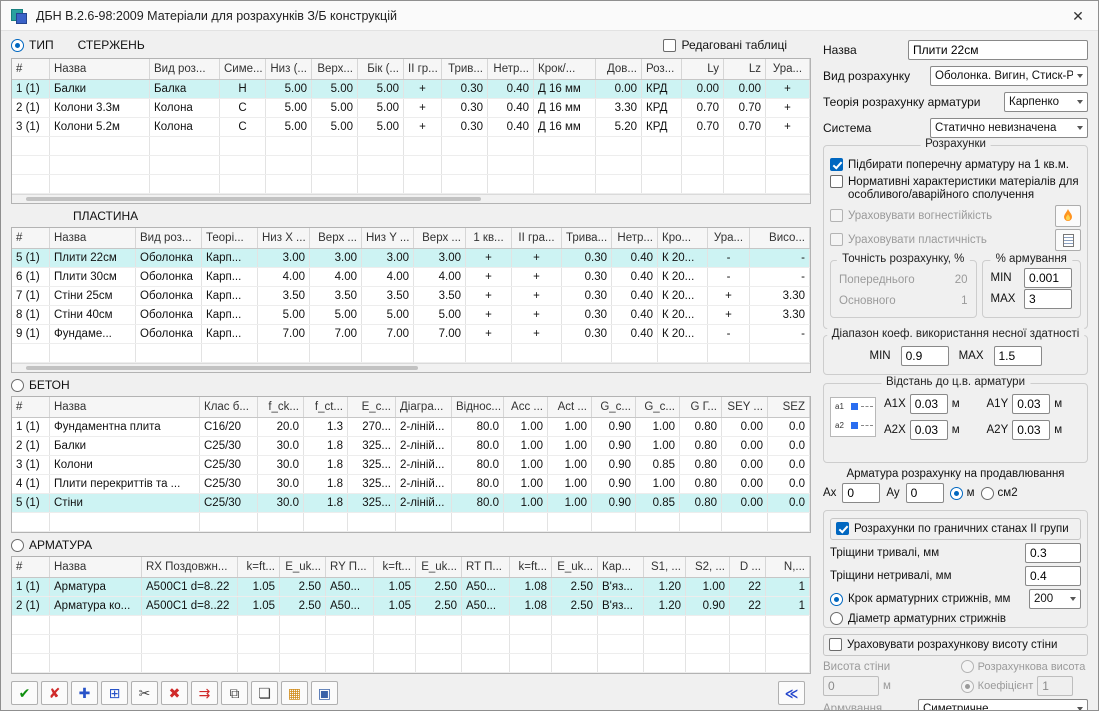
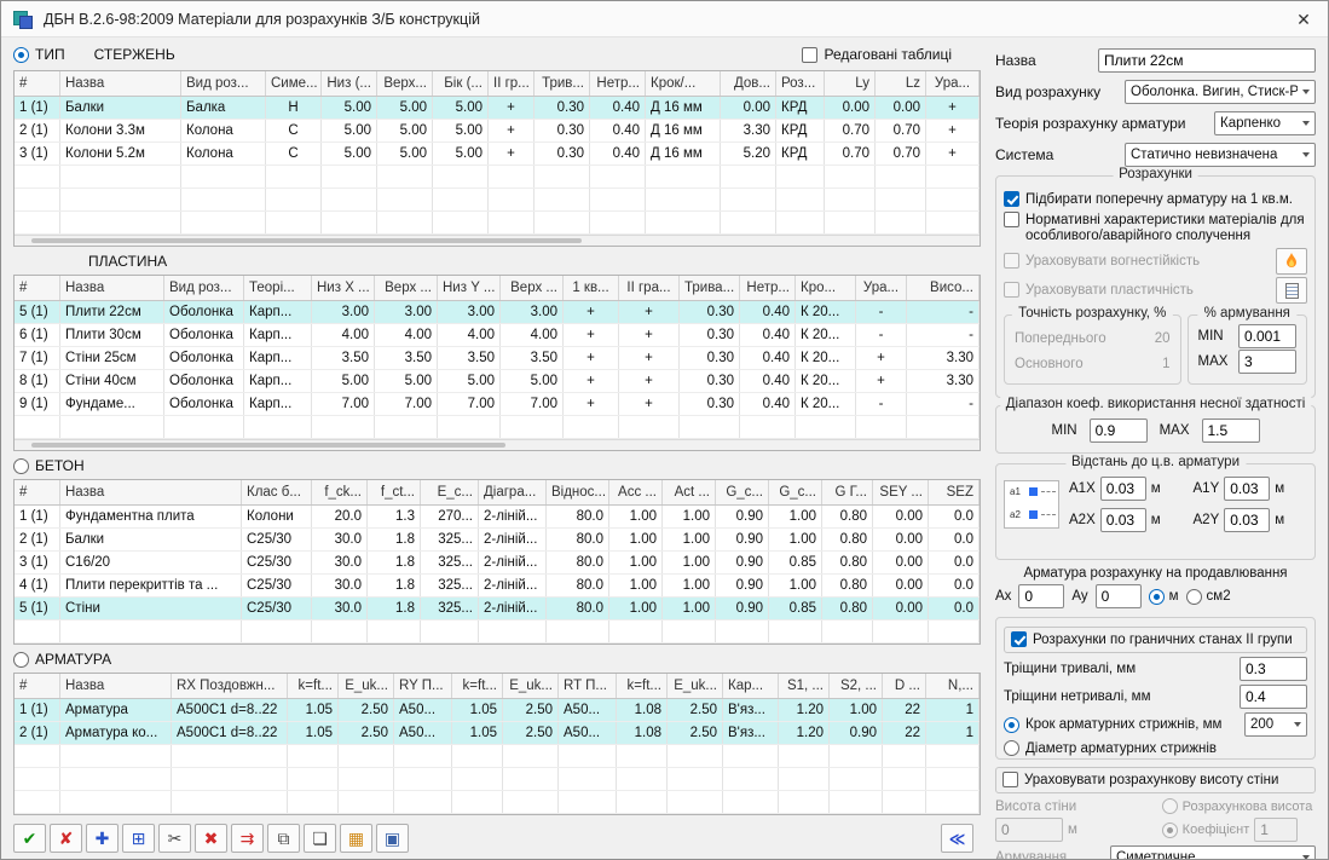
  ДБН В.2.6-98:2009 Матеріали для розрахунків З/Б конструкцій
  ✕
  ТИП
  СТЕРЖЕНЬ
  Редаговані таблиці
  #
  Назва
  Вид роз...
  Симе...
  Низ (...
  Верх...
  Бік (...
  II гр...
  Трив...
  Нетр...
  Крок/...
  Дов...
  Роз...
  Ly
  Lz
  Ура...
  1 (1)
  Балки
  Балка
  Н
  5.00
  5.00
  5.00
  +
  0.30
  0.40
  Д 16 мм
  0.00
  КРД
  0.00
  0.00
  +
  2 (1)
  Колони 3.3м
  Колона
  С
  5.00
  5.00
  5.00
  +
  0.30
  0.40
  Д 16 мм
  3.30
  КРД
  0.70
  0.70
  +
  3 (1)
  Колони 5.2м
  Колона
  С
  5.00
  5.00
  5.00
  +
  0.30
  0.40
  Д 16 мм
  5.20
  КРД
  0.70
  0.70
  +
  ПЛАСТИНА
  #
  Назва
  Вид роз...
  Теорі...
  Низ X ...
  Верх ...
  Низ Y ...
  Верх ...
  1 кв...
  II гра...
  Трива...
  Нетр...
  Кро...
  Ура...
  Висо...
  5 (1)
  Плити 22см
  Оболонка
  Карп...
  3.00
  3.00
  3.00
  3.00
  +
  +
  0.30
  0.40
  К 20...
  -
  -
  6 (1)
  Плити 30см
  Оболонка
  Карп...
  4.00
  4.00
  4.00
  4.00
  +
  +
  0.30
  0.40
  К 20...
  -
  -
  7 (1)
  Стіни 25см
  Оболонка
  Карп...
  3.50
  3.50
  3.50
  3.50
  +
  +
  0.30
  0.40
  К 20...
  +
  3.30
  8 (1)
  Стіни 40см
  Оболонка
  Карп...
  5.00
  5.00
  5.00
  5.00
  +
  +
  0.30
  0.40
  К 20...
  +
  3.30
  9 (1)
  Фундаме...
  Оболонка
  Карп...
  7.00
  7.00
  7.00
  7.00
  +
  +
  0.30
  0.40
  К 20...
  -
  -
  БЕТОН
  #
  Назва
  Клас б...
  f_ck...
  f_ct...
  E_c...
  Діагра...
  Віднос...
  Acc ...
  Act ...
  G_c...
  G_c...
  G Г...
  SEY ...
  SEZ
  1 (1)
  Фундаментна плита
- C16/20
+ Колони
  20.0
  1.3
  270...
  2-ліній...
  80.0
  1.00
  1.00
  0.90
  1.00
  0.80
  0.00
  0.0
  2 (1)
  Балки
  C25/30
  30.0
  1.8
  325...
  2-ліній...
  80.0
  1.00
  1.00
  0.90
  1.00
  0.80
  0.00
  0.0
  3 (1)
- Колони
+ C16/20
  C25/30
  30.0
  1.8
  325...
  2-ліній...
  80.0
  1.00
  1.00
  0.90
  0.85
  0.80
  0.00
  0.0
  4 (1)
  Плити перекриттів та ...
  C25/30
  30.0
  1.8
  325...
  2-ліній...
  80.0
  1.00
  1.00
  0.90
  1.00
  0.80
  0.00
  0.0
  5 (1)
  Стіни
  C25/30
  30.0
  1.8
  325...
  2-ліній...
  80.0
  1.00
  1.00
  0.90
  0.85
  0.80
  0.00
  0.0
  АРМАТУРА
  #
  Назва
  RX Поздовжн...
  k=ft...
  E_uk...
  RY П...
  k=ft...
  E_uk...
  RT П...
  k=ft...
  E_uk...
  Кар...
  S1, ...
  S2, ...
  D ...
  N,...
  1 (1)
  Арматура
  A500C1 d=8..22
  1.05
  2.50
  A50...
  1.05
  2.50
  A50...
  1.08
  2.50
  В'яз...
  1.20
  1.00
  22
  1
  2 (1)
  Арматура ко...
  A500C1 d=8..22
  1.05
  2.50
  A50...
  1.05
  2.50
  A50...
  1.08
  2.50
  В'яз...
  1.20
  0.90
  22
  1
  ✔
  ✘
  ✚
  ⊞
  ✂
  ✖
  ⇉
  ⧉
  ❏
  ▦
  ▣
  ≪
  Назва
  Плити 22см
  Вид розрахунку
  Оболонка. Вигин, Стиск-Р
  Теорія розрахунку арматури
  Карпенко
  Система
  Статично невизначена
  Розрахунки
  Підбирати поперечну арматуру на 1 кв.м.
  Нормативні характеристики матеріалів для особливого/аварійного сполучення
  Ураховувати вогнестійкість
  Ураховувати пластичність
  Точність розрахунку, %
  Попереднього
  20
  Основного
  1
  % армування
  MIN
  0.001
  MAX
  3
  Діапазон коеф. використання несної здатності
  MIN
  0.9
  MAX
  1.5
  Відстань до ц.в. арматури
  a1
  a2
  A1X
  0.03
  м
  A1Y
  0.03
  м
  A2X
  0.03
  м
  A2Y
  0.03
  м
  Арматура розрахунку на продавлювання
  Ax
  0
  Ay
  0
  м
  см2
  Розрахунки по граничних станах II групи
  Тріщини тривалі, мм
  0.3
  Тріщини нетривалі, мм
  0.4
  Крок арматурних стрижнів, мм
  200
  Діаметр арматурних стрижнів
  Ураховувати розрахункову висоту стіни
  Висота стіни
  Розрахункова висота
  0
  м
  Коефіцієнт
  1
  Армування
  Симетричне
